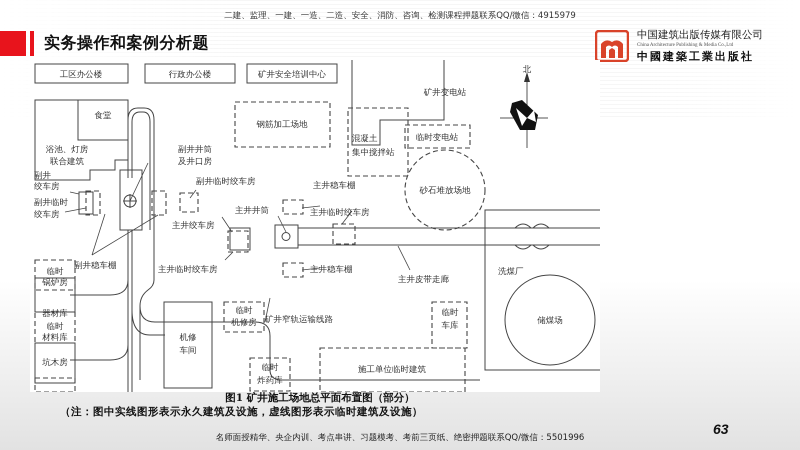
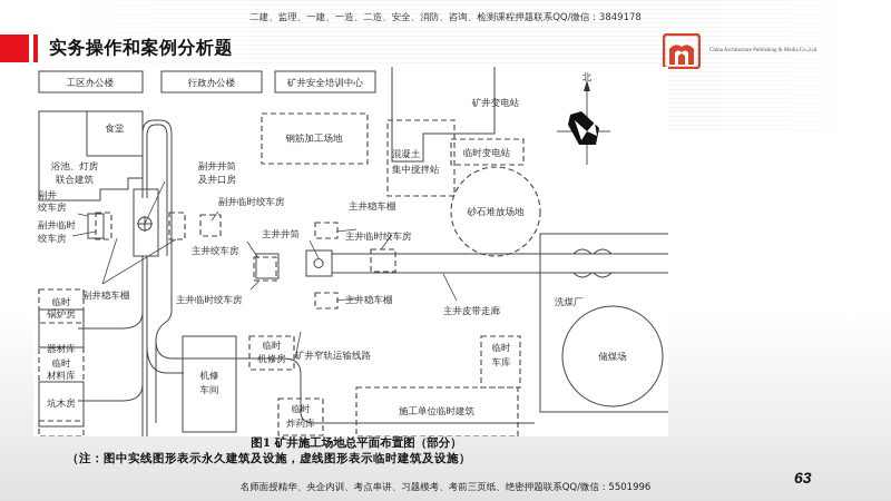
- 二建、监理、一建、一造、二造、安全、消防、咨询、检测课程押题联系QQ/微信：4915979
+ 二建、监理、一建、一造、二造、安全、消防、咨询、检测课程押题联系QQ/微信：3849178
  实务操作和案例分析题
- 中国建筑出版传媒有限公司
- 中國建築工業出版社
  工区办公楼
  行政办公楼
  矿井安全培训中心
  矿井变电站
  北
  食堂
  浴池、灯房
  联合建筑
  钢筋加工场地
  混凝土
  集中搅拌站
  临时变电站
  副井井筒
  及井口房
  副井
  绞车房
  副井临时
  绞车房
  副井临时绞车房
  砂石堆放场地
  主井稳车棚
  主井井筒
  主井临时绞车房
  主井绞车房
  临时
  锅炉房
  副井稳车棚
  主井临时绞车房
  主井稳车棚
  主井皮带走廊
  洗煤厂
  储煤场
  器材库
  临时
  材料库
  坑木房
  机修
  车间
  临时
  机修房
  矿井窄轨运输线路
  临时
  车库
  临时
  炸药库
  施工单位临时建筑
  图1 矿井施工场地总平面布置图（部分）
  （注：图中实线图形表示永久建筑及设施，虚线图形表示临时建筑及设施）
  名师面授精华、央企内训、考点串讲、习题模考、考前三页纸、绝密押题联系QQ/微信：5501996
  63
